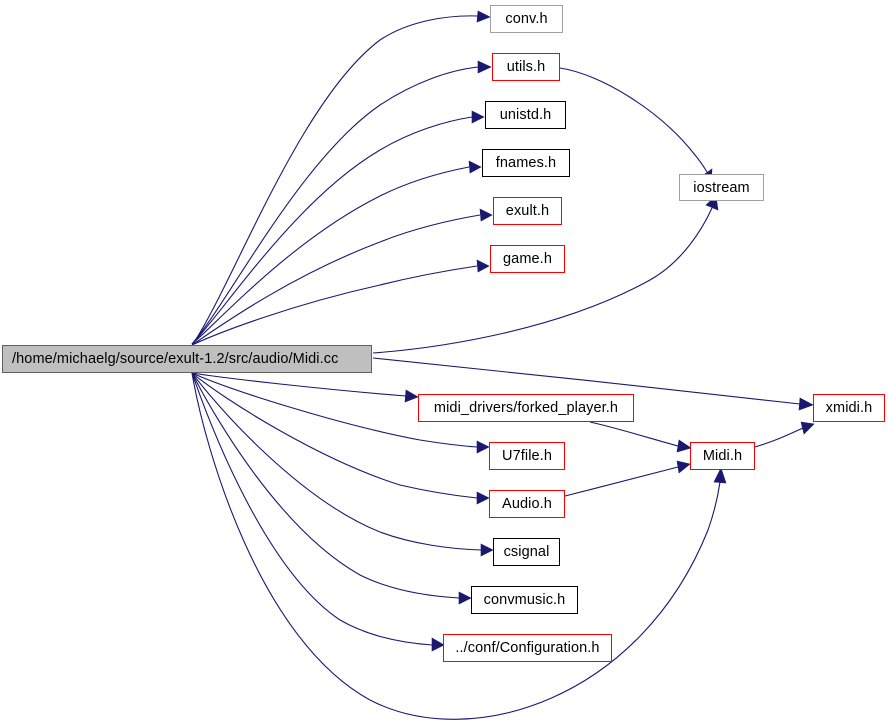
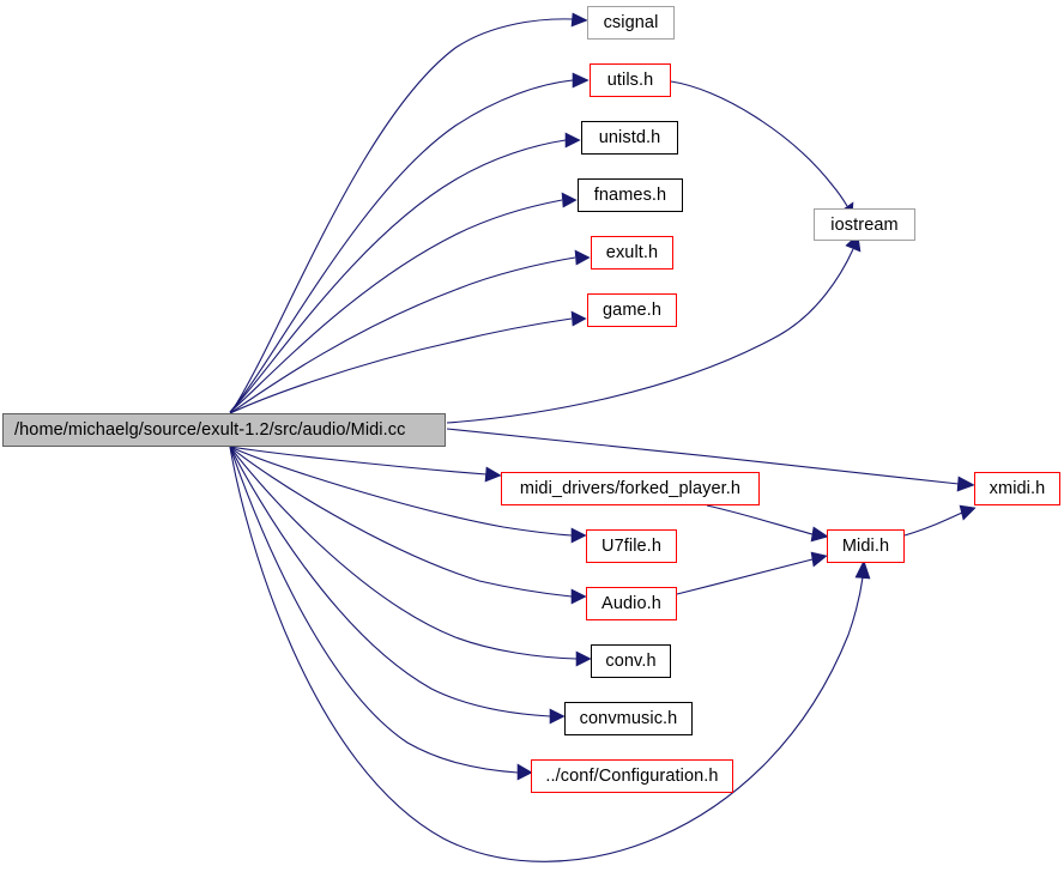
  /home/michaelg/source/exult-1.2/src/audio/Midi.cc
- conv.h
+ csignal
  utils.h
  unistd.h
  fnames.h
  exult.h
  game.h
  iostream
  midi_drivers/forked_player.h
  U7file.h
  Audio.h
- csignal
+ conv.h
  convmusic.h
  ../conf/Configuration.h
  Midi.h
  xmidi.h
